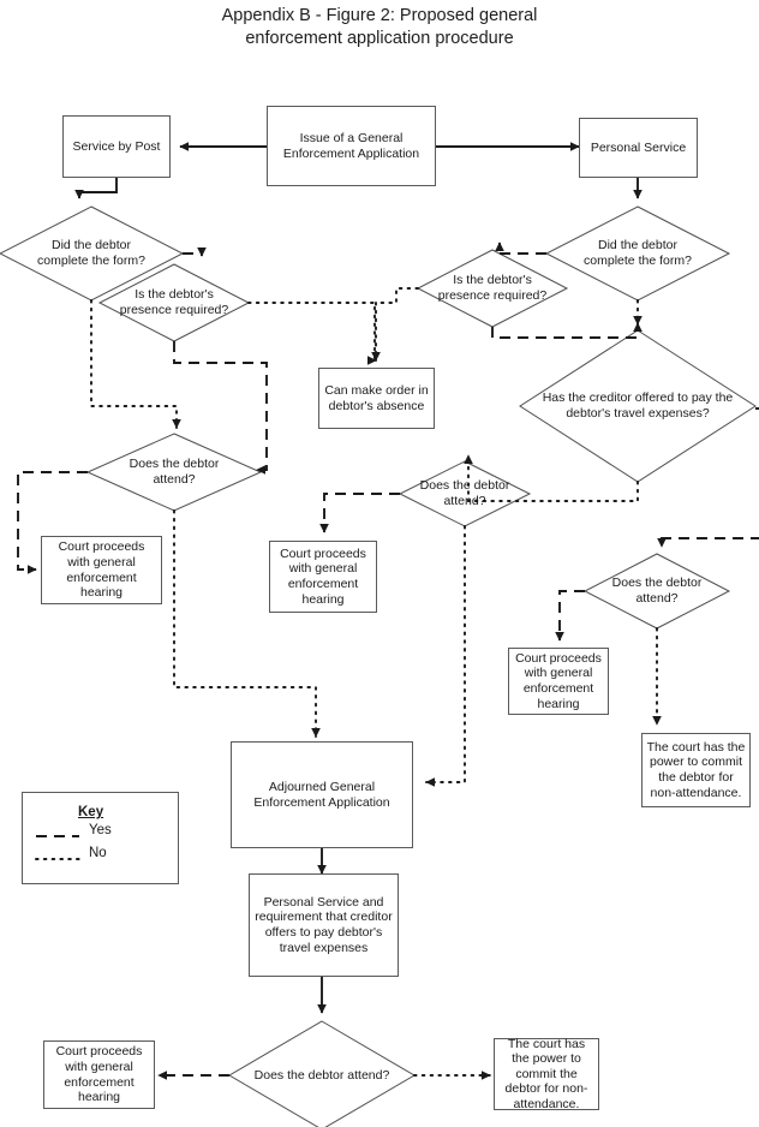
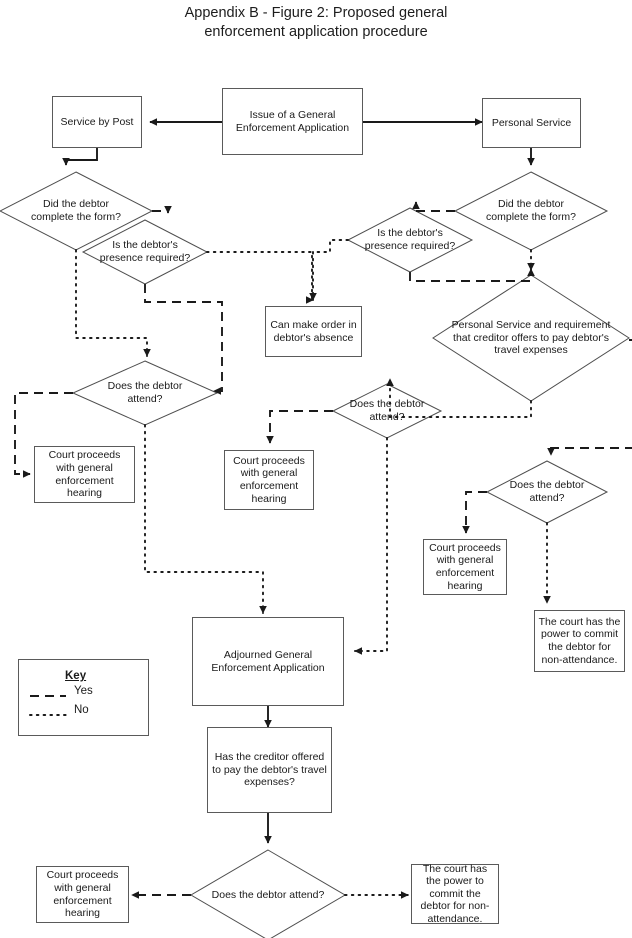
  Appendix B - Figure 2: Proposed general
  enforcement application procedure
  Issue of a General Enforcement Application
  Service by Post
  Personal Service
  Can make order in debtor's absence
  Court proceeds with general enforcement hearing
  Court proceeds with general enforcement hearing
  Court proceeds with general enforcement hearing
  Court proceeds with general enforcement hearing
  The court has the power to commit the debtor for non-attendance.
  The court has the power to commit the debtor for non-attendance.
  Adjourned General Enforcement Application
- Personal Service and requirement that creditor offers to pay debtor's travel expenses
+ Has the creditor offered to pay the debtor's travel expenses?
  Did the debtor complete the form?
  Did the debtor complete the form?
  Is the debtor's presence required?
  Is the debtor's presence required?
- Has the creditor offered to pay the debtor's travel expenses?
+ Personal Service and requirement that creditor offers to pay debtor's travel expenses
  Does the debtor attend?
  Does the debtor attend?
  Does the debtor attend?
  Does the debtor attend?
  Key
  Yes
  No
